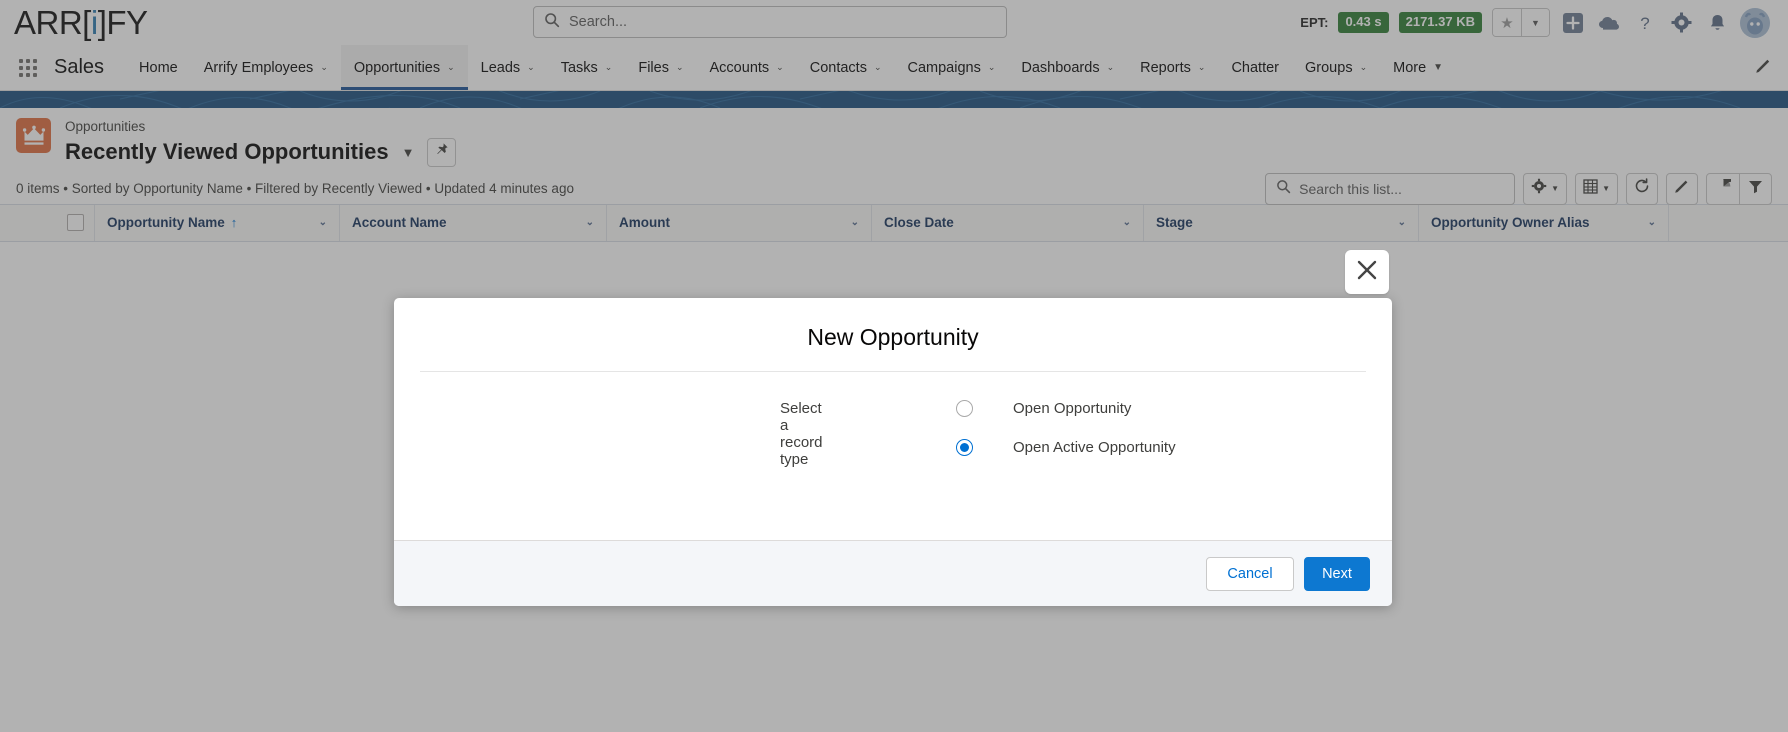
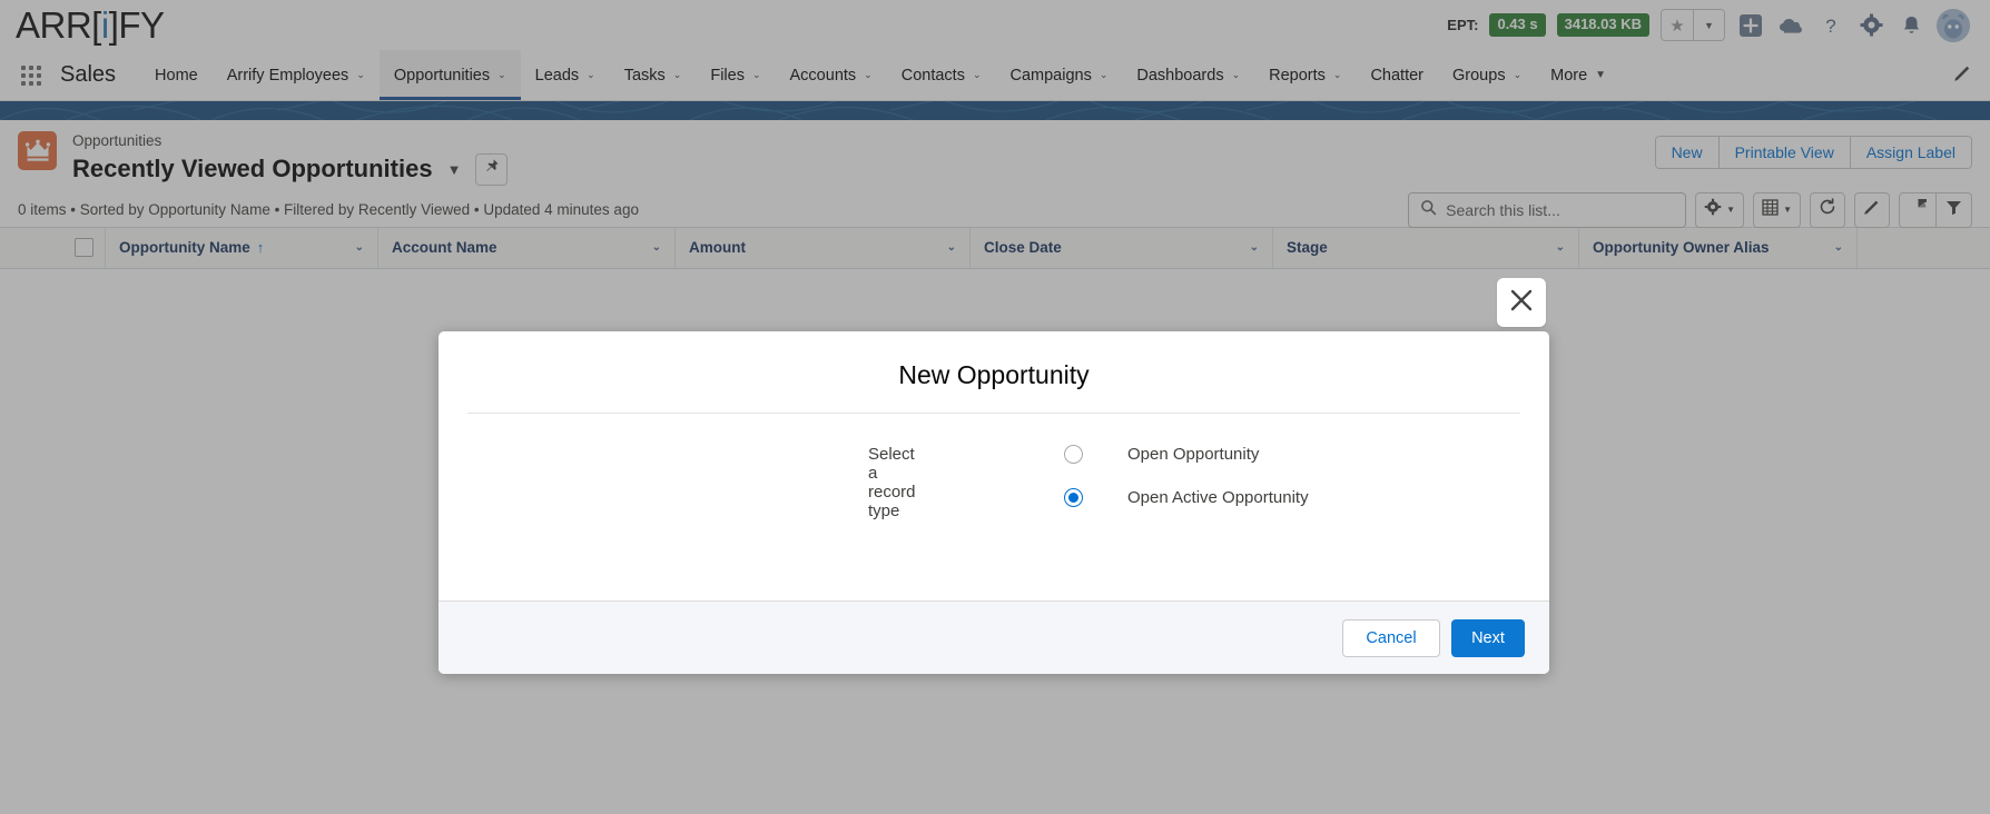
  ARR[i]FY
- Search...
  EPT:
  0.43 s
- 2171.37 KB
+ 3418.03 KB
  ★
  ▼
  ?
  Sales
  Home
  Arrify Employees
  ⌄
  Opportunities
  ⌄
  Leads
  ⌄
  Tasks
  ⌄
  Files
  ⌄
  Accounts
  ⌄
  Contacts
  ⌄
  Campaigns
  ⌄
  Dashboards
  ⌄
  Reports
  ⌄
  Chatter
  Groups
  ⌄
  More
  ▼
  Opportunities
  Recently Viewed Opportunities
  ▼
+ New
+ Printable View
+ Assign Label
  0 items • Sorted by Opportunity Name • Filtered by Recently Viewed • Updated 4 minutes ago
  Search this list...
  ▼
  ▼
  Opportunity Name
  ↑
  ⌄
  Account Name
  ⌄
  Amount
  ⌄
  Close Date
  ⌄
  Stage
  ⌄
  Opportunity Owner Alias
  ⌄
  New Opportunity
  Select a record type
  Open Opportunity
  Open Active Opportunity
  Cancel
  Next
